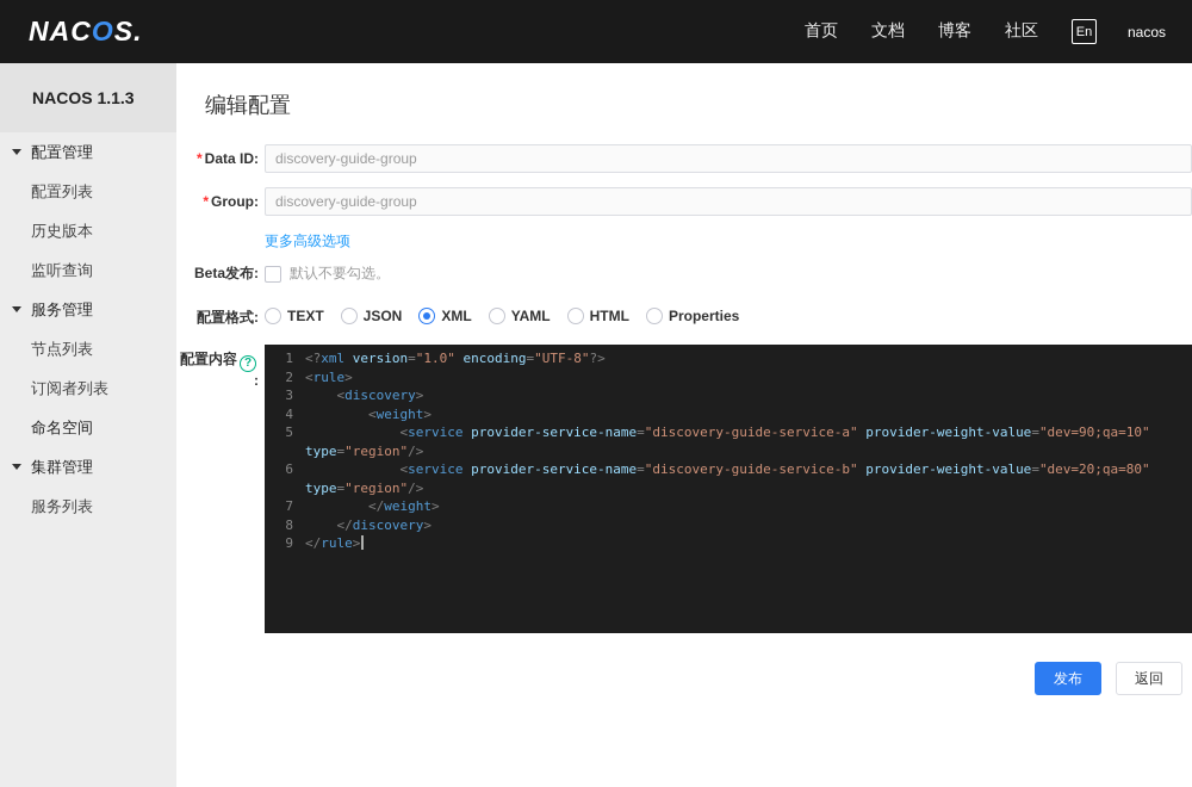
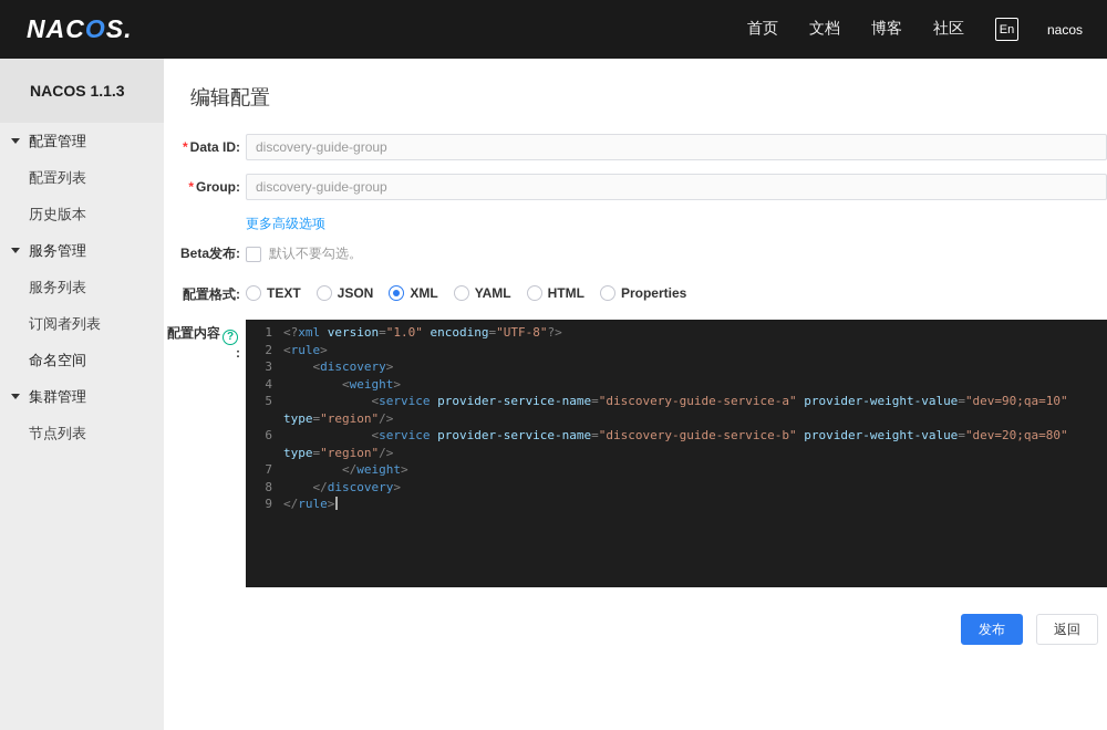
  NACOS.
  首页
  文档
  博客
  社区
  En
  nacos
  NACOS 1.1.3
  配置管理
  配置列表
  历史版本
- 监听查询
  服务管理
- 节点列表
+ 服务列表
  订阅者列表
  命名空间
  集群管理
- 服务列表
+ 节点列表
  编辑配置
  * Data ID:
  discovery-guide-group
  * Group:
  discovery-guide-group
  更多高级选项
  Beta发布:
  默认不要勾选。
  配置格式:
  TEXT
  JSON
  XML
  YAML
  HTML
  Properties
  配置内容 ?:
  1
  <?xml version="1.0" encoding="UTF-8"?>
  2
  <rule>
  3
  <discovery>
  4
  <weight>
  5
  <service provider-service-name="discovery-guide-service-a" provider-weight-value="dev=90;qa=10" type="region"/>
  6
  <service provider-service-name="discovery-guide-service-b" provider-weight-value="dev=20;qa=80" type="region"/>
  7
  </weight>
  8
  </discovery>
  9
  </rule>
  发布
  返回
